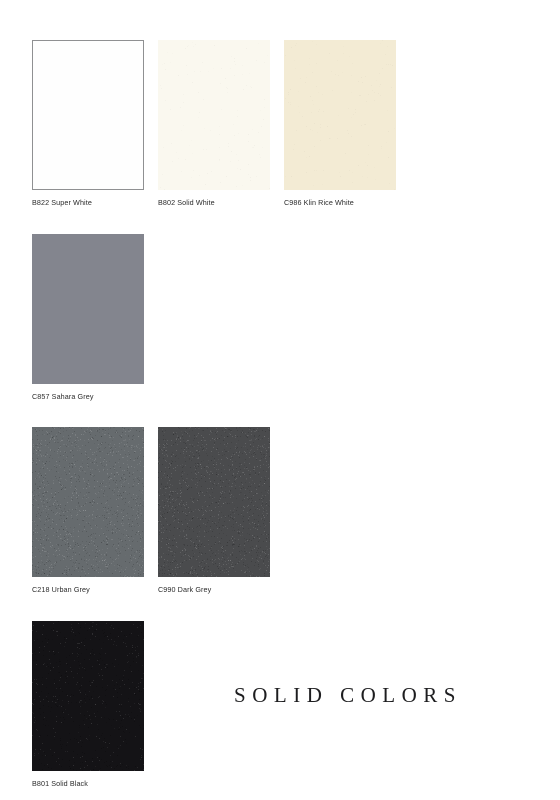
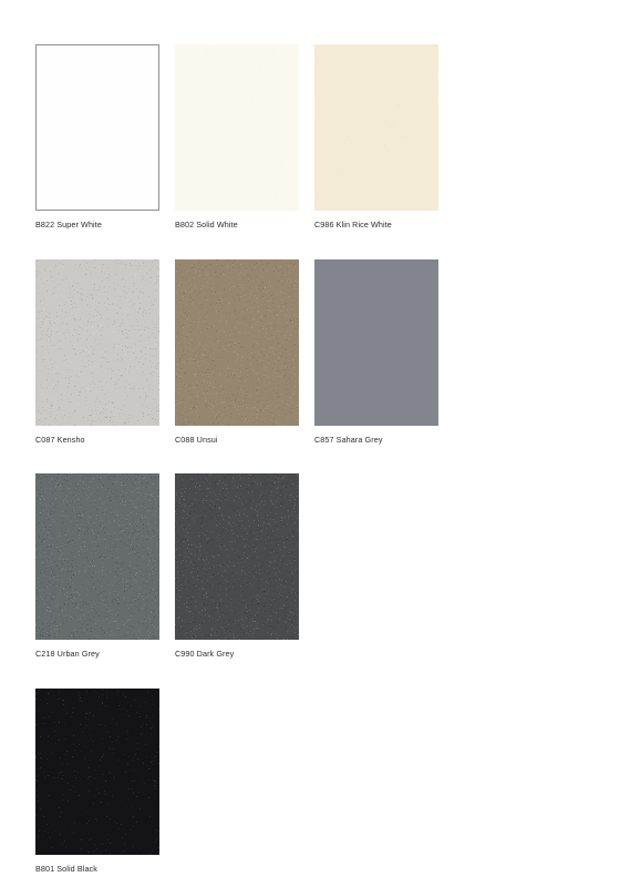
  B822 Super White
  B802 Solid White
  C986 Klin Rice White
+ C087 Kensho
+ C088 Unsui
  C857 Sahara Grey
  C218 Urban Grey
  C990 Dark Grey
  B801 Solid Black
- SOLID COLORS
